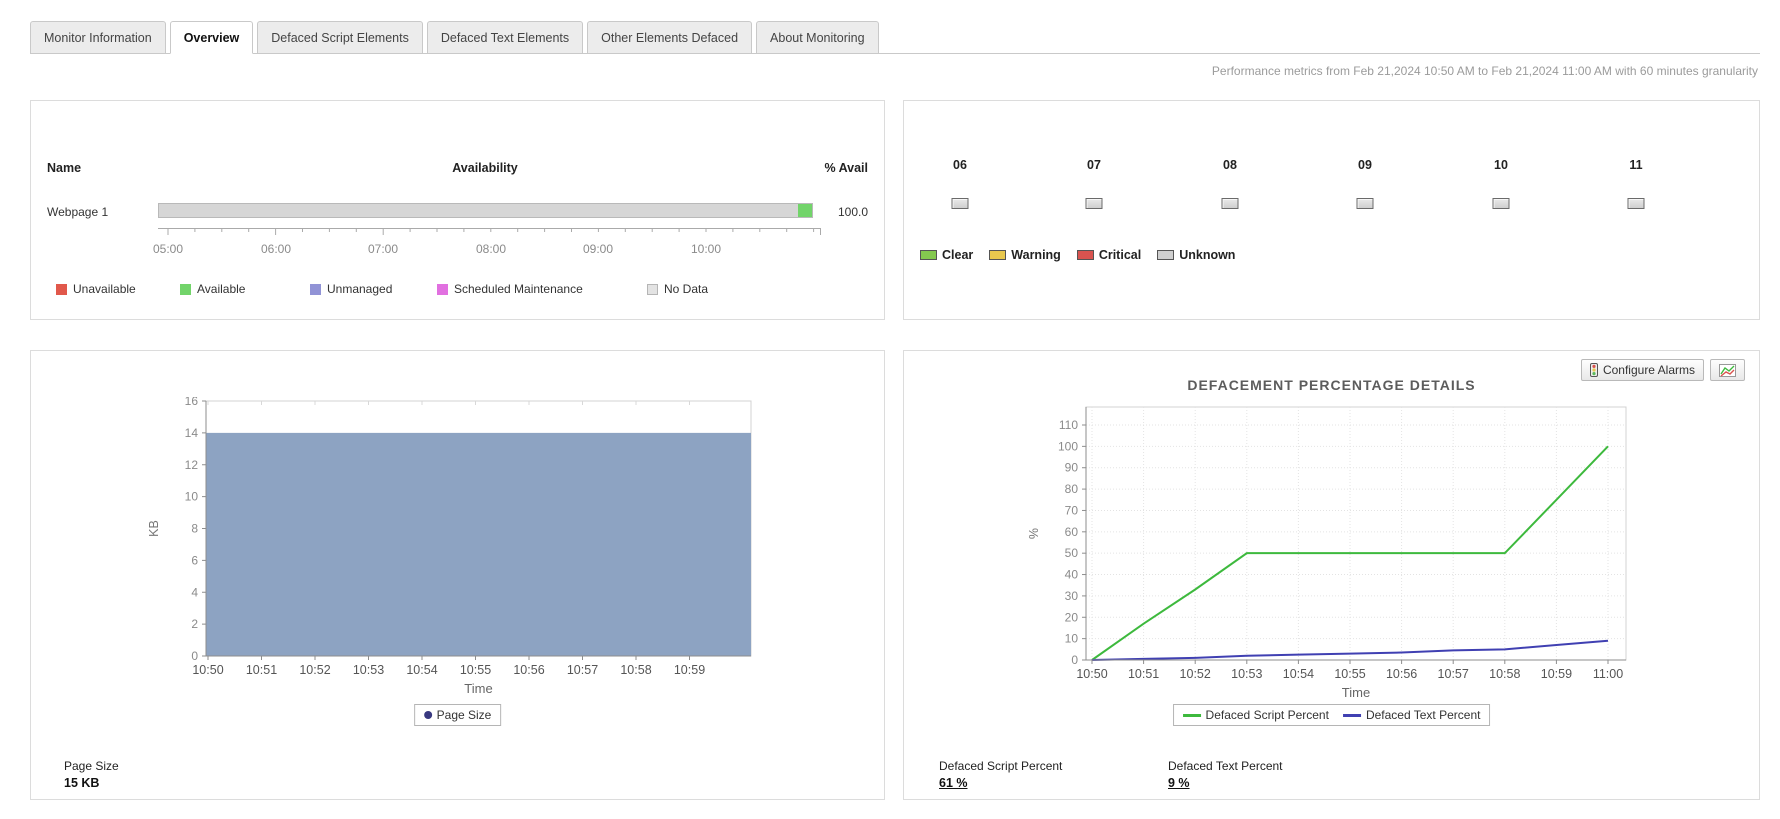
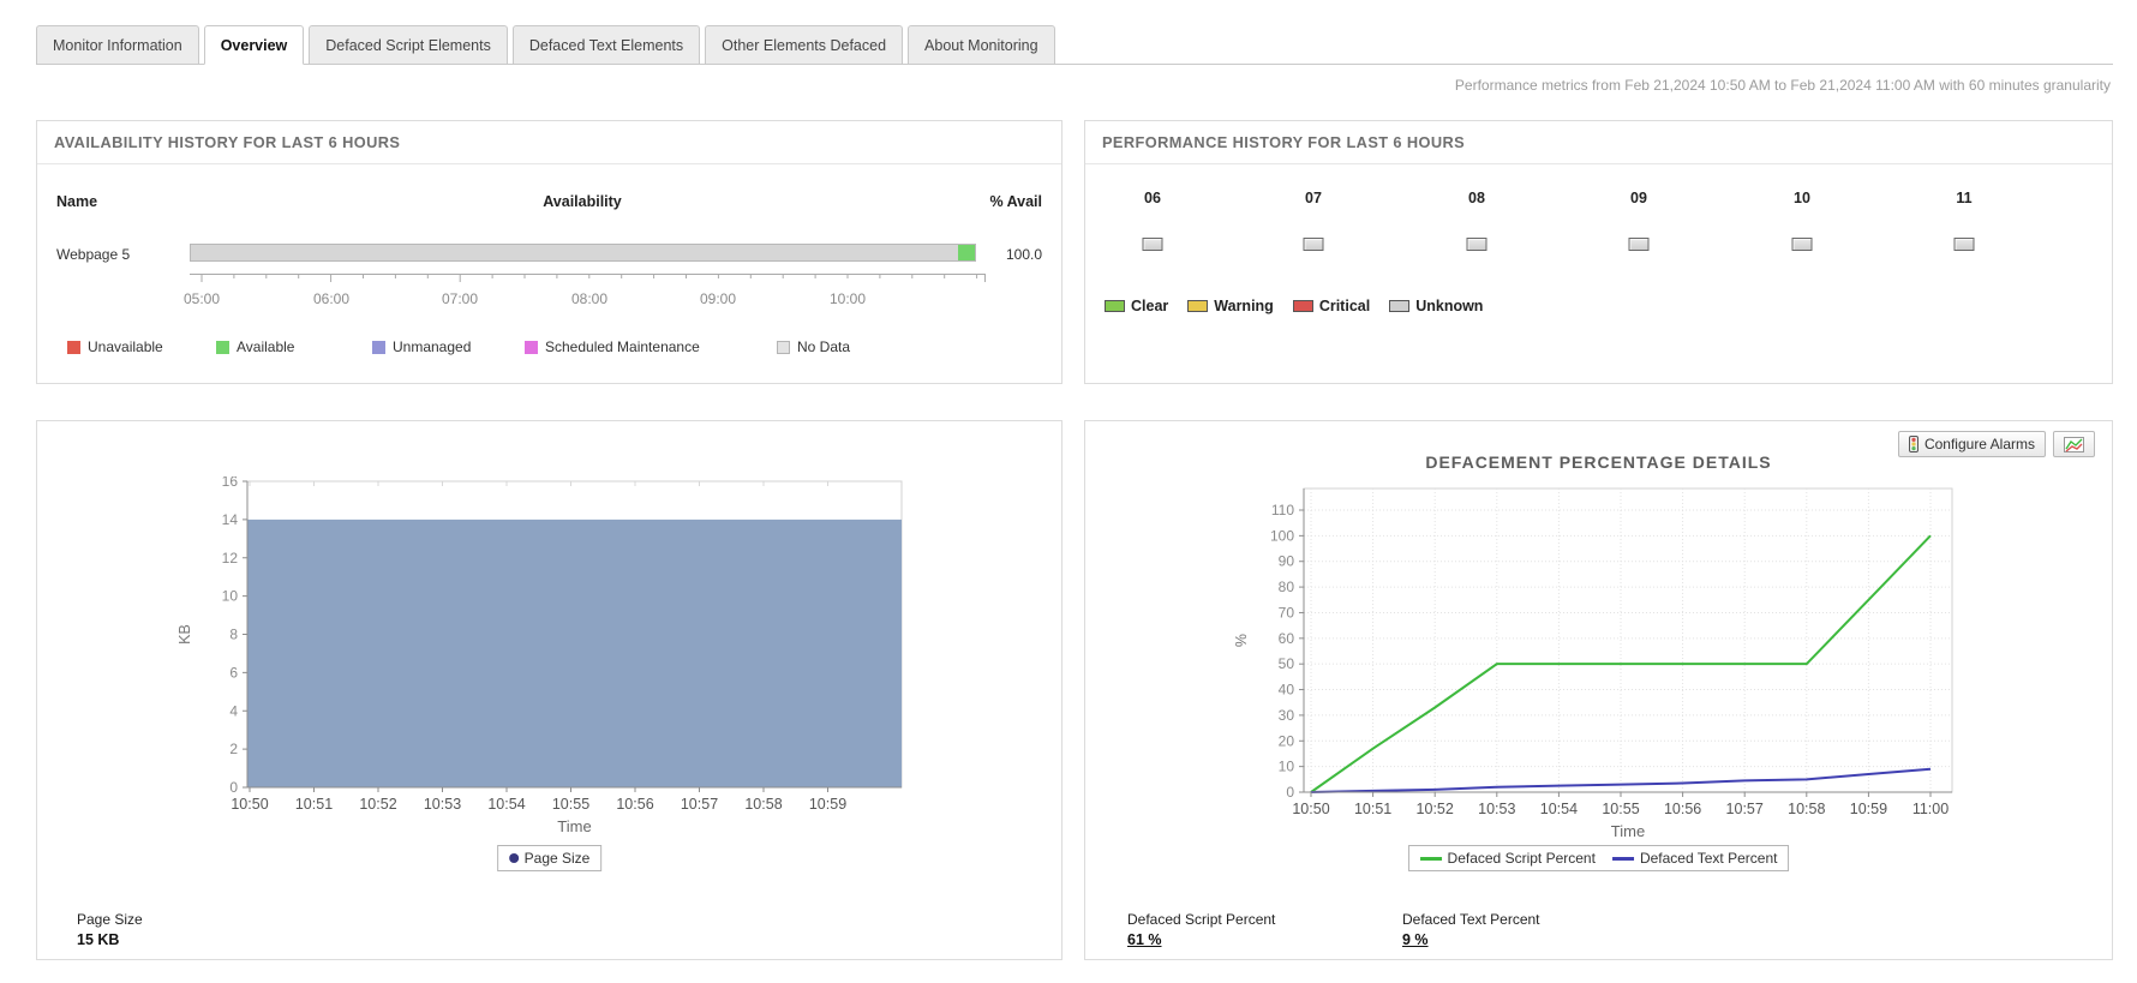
  Monitor Information
  Overview
  Defaced Script Elements
  Defaced Text Elements
  Other Elements Defaced
  About Monitoring
  Performance metrics from Feb 21,2024 10:50 AM to Feb 21,2024 11:00 AM with 60 minutes granularity
+ AVAILABILITY HISTORY FOR LAST 6 HOURS
  Name
  Availability
  % Avail
- Webpage 1
+ Webpage 5
  100.0
  05:00
  06:00
  07:00
  08:00
  09:00
  10:00
  Unavailable
  Available
  Unmanaged
  Scheduled Maintenance
  No Data
+ PERFORMANCE HISTORY FOR LAST 6 HOURS
  06
  07
  08
  09
  10
  11
  Clear
  Warning
  Critical
  Unknown
  0
  2
  4
  6
  8
  10
  12
  14
  16
  10:50
  10:51
  10:52
  10:53
  10:54
  10:55
  10:56
  10:57
  10:58
  10:59
  Time
  Page Size
  Page Size
  15 KB
  Configure Alarms
  DEFACEMENT PERCENTAGE DETAILS
  0
  10
  20
  30
  40
  50
  60
  70
  80
  90
  100
  110
  10:50
  10:51
  10:52
  10:53
  10:54
  10:55
  10:56
  10:57
  10:58
  10:59
  11:00
  Time
  Defaced Script Percent
  Defaced Text Percent
  Defaced Script Percent
  61 %
  Defaced Text Percent
  9 %
